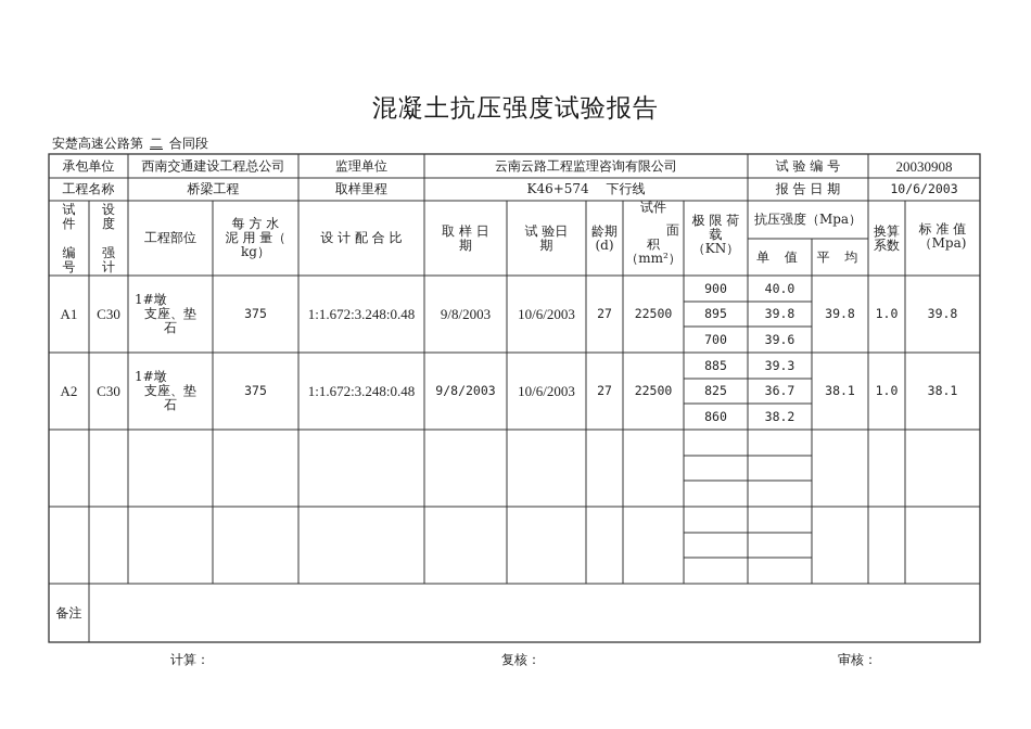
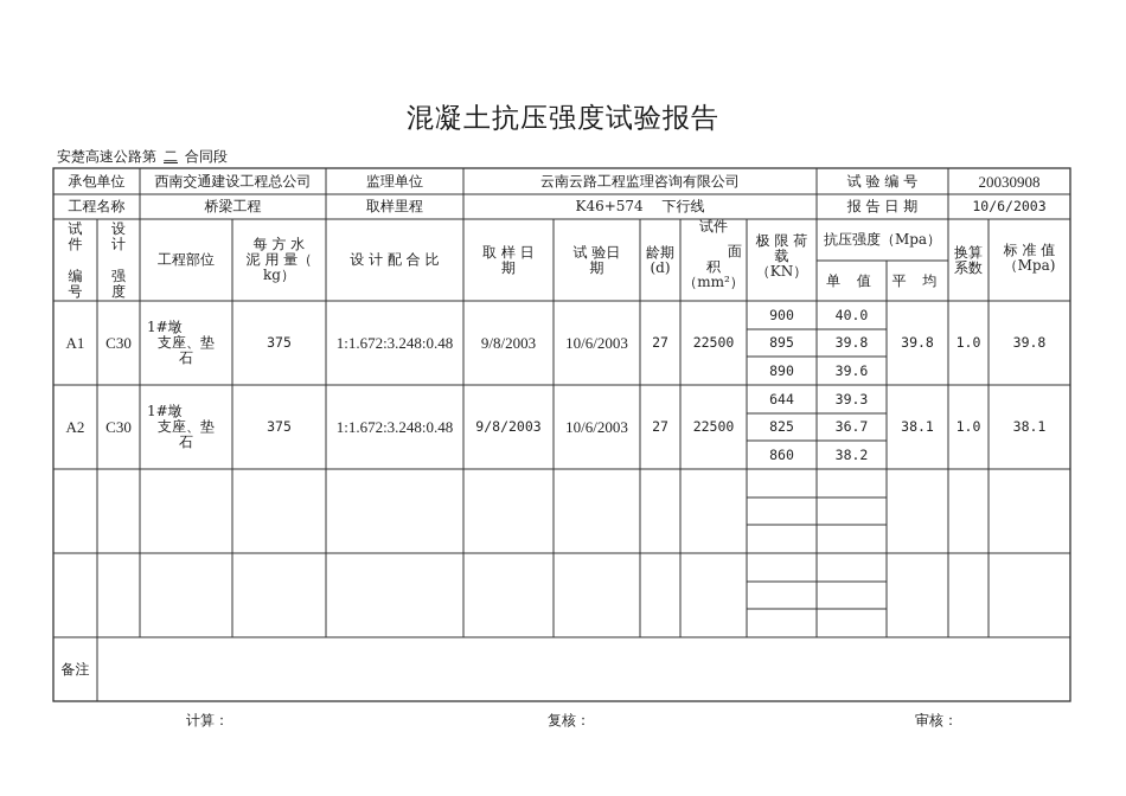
  混凝土抗压强度试验报告
  安楚高速公路第 二 合同段
  承包单位
  西南交通建设工程总公司
  监理单位
  云南云路工程监理咨询有限公司
  试 验 编 号
  20030908
  工程名称
  桥梁工程
  取样里程
  K46+574 下行线
  报 告 日 期
  10/6/2003
  试
  件
  编
  号
  设
- 度
+ 计
  强
- 计
+ 度
  工程部位
  每 方 水
  泥 用 量（
  kg）
  设 计 配 合 比
  取 样 日
  期
  试 验日
  期
  龄期
  (d)
  试件
  面
  积
  （mm²）
  极 限 荷
  载
  （KN）
  抗压强度（Mpa）
  单 值
  平 均
  换算
  系数
  标 准 值
  （Mpa)
  A1
  C30
  1#墩
  支座、垫
  石
  375
  1:1.672:3.248:0.48
  9/8/2003
  10/6/2003
  27
  22500
  900
  895
- 700
+ 890
  40.0
  39.8
  39.6
  39.8
  1.0
  39.8
  A2
  C30
  1#墩
  支座、垫
  石
  375
  1:1.672:3.248:0.48
  9/8/2003
  10/6/2003
  27
  22500
- 885
+ 644
  825
  860
  39.3
  36.7
  38.2
  38.1
  1.0
  38.1
  备注
  计算：
  复核：
  审核：
